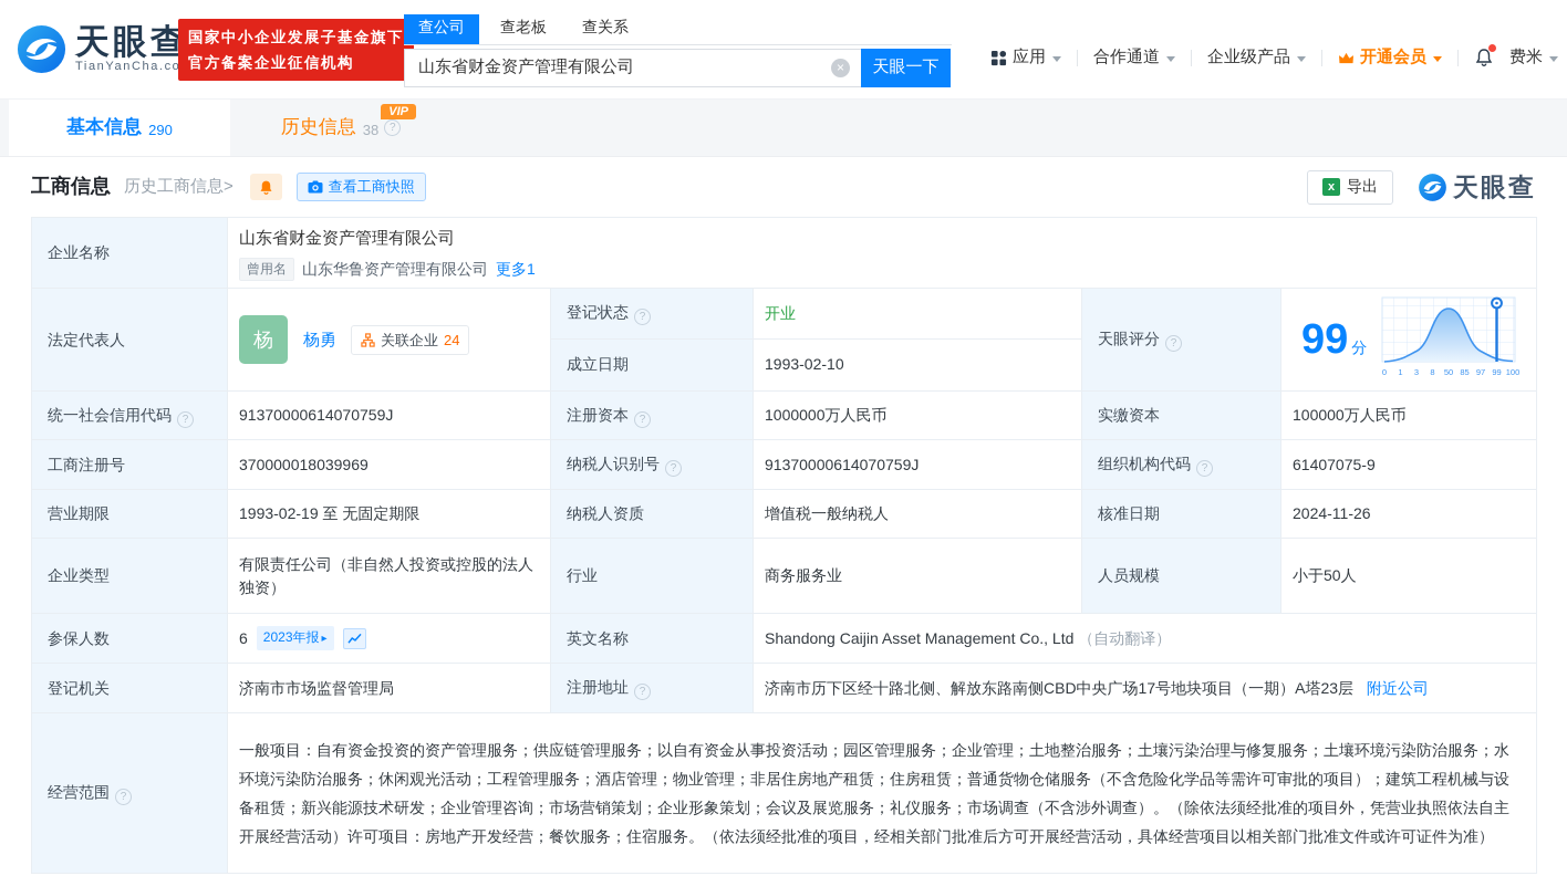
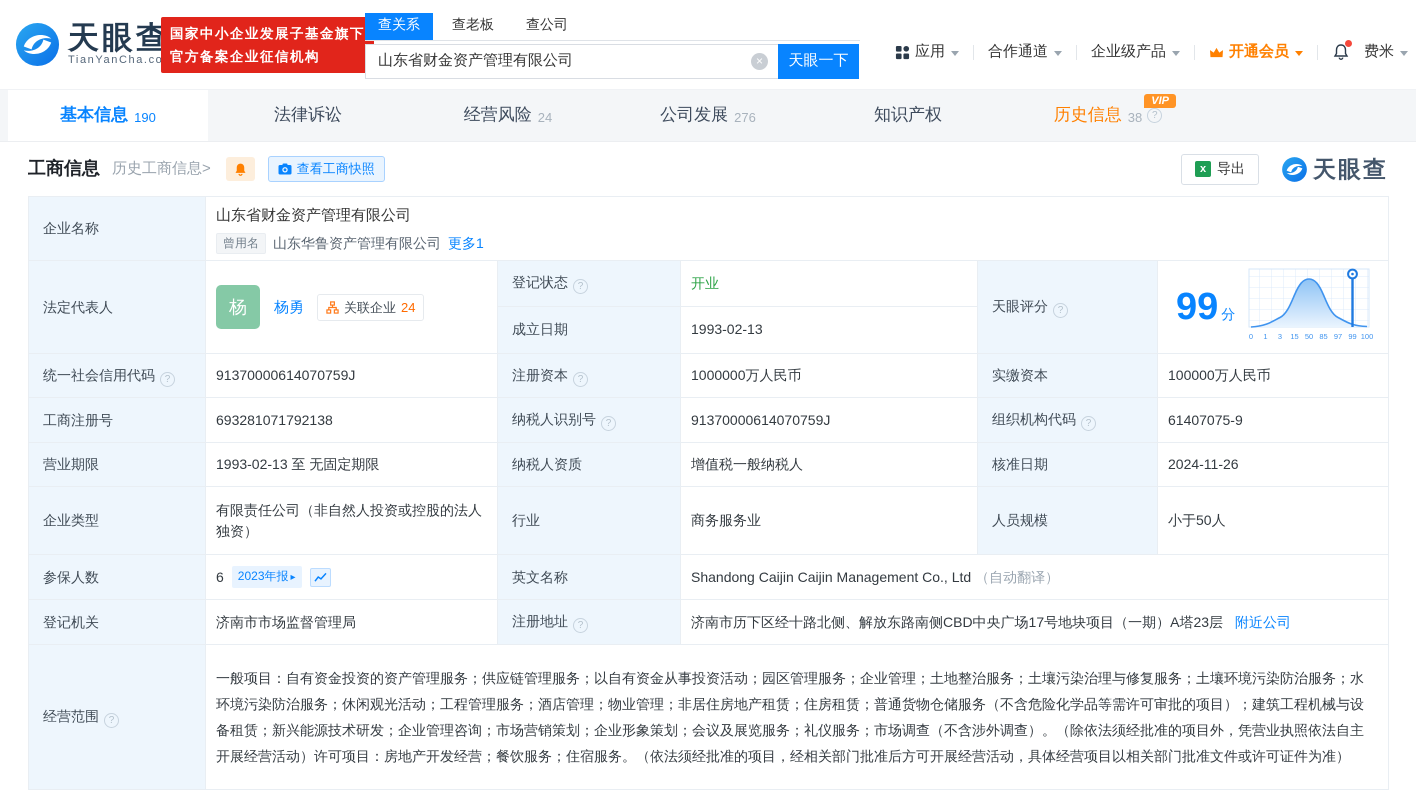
  天眼查
  TianYanCha.co
  国家中小企业发展子基金旗下
  官方备案企业征信机构
- 查公司
+ 查关系
  查老板
- 查关系
+ 查公司
  山东省财金资产管理有限公司
  天眼一下
  应用
  合作通道
  企业级产品
  开通会员
  费米
  基本信息
- 290
+ 190
+ 法律诉讼
+ 经营风险
+ 24
+ 公司发展
+ 276
+ 知识产权
  VIP
  历史信息
  38
  工商信息
  历史工商信息>
  查看工商快照
  导出
  天眼查
  企业名称	山东省财金资产管理有限公司 曾用名 山东华鲁资产管理有限公司 更多1
- 法定代表人	杨 杨勇 关联企业 24	登记状态	开业	天眼评分	99 分 0 1 3 8 50 85 97 99 100
+ 法定代表人	杨 杨勇 关联企业 24	登记状态	开业	天眼评分	99 分 0 1 3 15 50 85 97 99 100
- 成立日期	1993-02-10
+ 成立日期	1993-02-13
  统一社会信用代码	91370000614070759J	注册资本	1000000万人民币	实缴资本	100000万人民币
- 工商注册号	370000018039969	纳税人识别号	91370000614070759J	组织机构代码	61407075-9
+ 工商注册号	693281071792138	纳税人识别号	91370000614070759J	组织机构代码	61407075-9
- 营业期限	1993-02-19 至 无固定期限	纳税人资质	增值税一般纳税人	核准日期	2024-11-26
+ 营业期限	1993-02-13 至 无固定期限	纳税人资质	增值税一般纳税人	核准日期	2024-11-26
  企业类型	有限责任公司（非自然人投资或控股的法人独资）	行业	商务服务业	人员规模	小于50人
- 参保人数	6 2023年报	英文名称	Shandong Caijin Asset Management Co., Ltd （自动翻译）
+ 参保人数	6 2023年报	英文名称	Shandong Caijin Caijin Management Co., Ltd （自动翻译）
  登记机关	济南市市场监督管理局	注册地址	济南市历下区经十路北侧、解放东路南侧CBD中央广场17号地块项目（一期）A塔23层 附近公司
  经营范围	一般项目：自有资金投资的资产管理服务；供应链管理服务；以自有资金从事投资活动；园区管理服务；企业管理；土地整治服务；土壤污染治理与修复服务；土壤环境污染防治服务；水环境污染防治服务；休闲观光活动；工程管理服务；酒店管理；物业管理；非居住房地产租赁；住房租赁；普通货物仓储服务（不含危险化学品等需许可审批的项目）；建筑工程机械与设备租赁；新兴能源技术研发；企业管理咨询；市场营销策划；企业形象策划；会议及展览服务；礼仪服务；市场调查（不含涉外调查）。（除依法须经批准的项目外，凭营业执照依法自主开展经营活动）许可项目：房地产开发经营；餐饮服务；住宿服务。（依法须经批准的项目，经相关部门批准后方可开展经营活动，具体经营项目以相关部门批准文件或许可证件为准）
